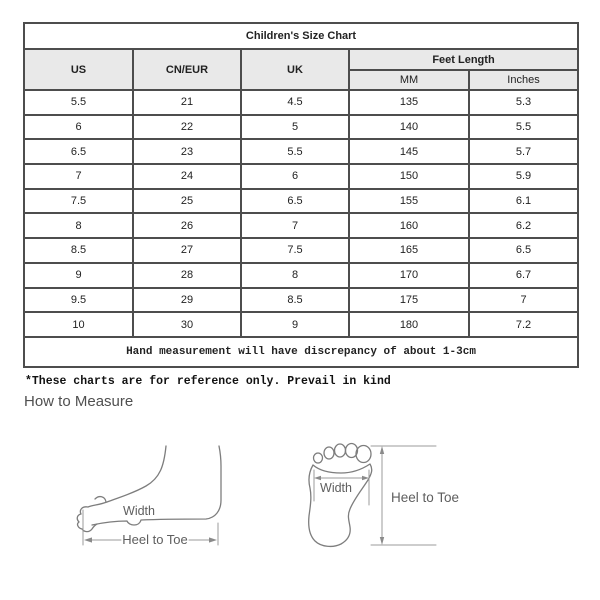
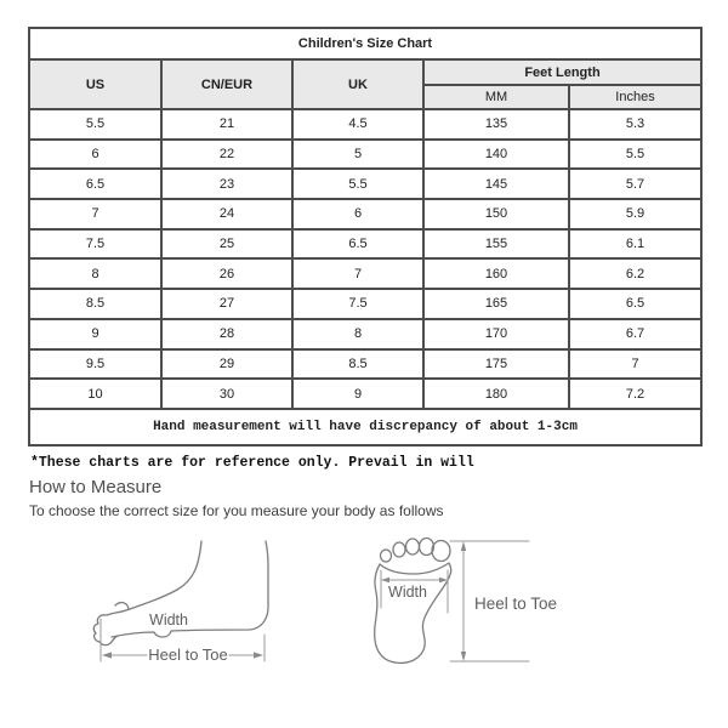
  Children's Size Chart
  US	CN/EUR	UK	Feet Length
  MM	Inches
  5.5	21	4.5	135	5.3
  6	22	5	140	5.5
  6.5	23	5.5	145	5.7
  7	24	6	150	5.9
  7.5	25	6.5	155	6.1
  8	26	7	160	6.2
  8.5	27	7.5	165	6.5
  9	28	8	170	6.7
  9.5	29	8.5	175	7
  10	30	9	180	7.2
  Hand measurement will have discrepancy of about 1-3cm
- *These charts are for reference only. Prevail in kind
+ *These charts are for reference only. Prevail in will
  How to Measure
+ To choose the correct size for you measure your body as follows
  Width
  Heel to Toe
  Width
  Heel to Toe
